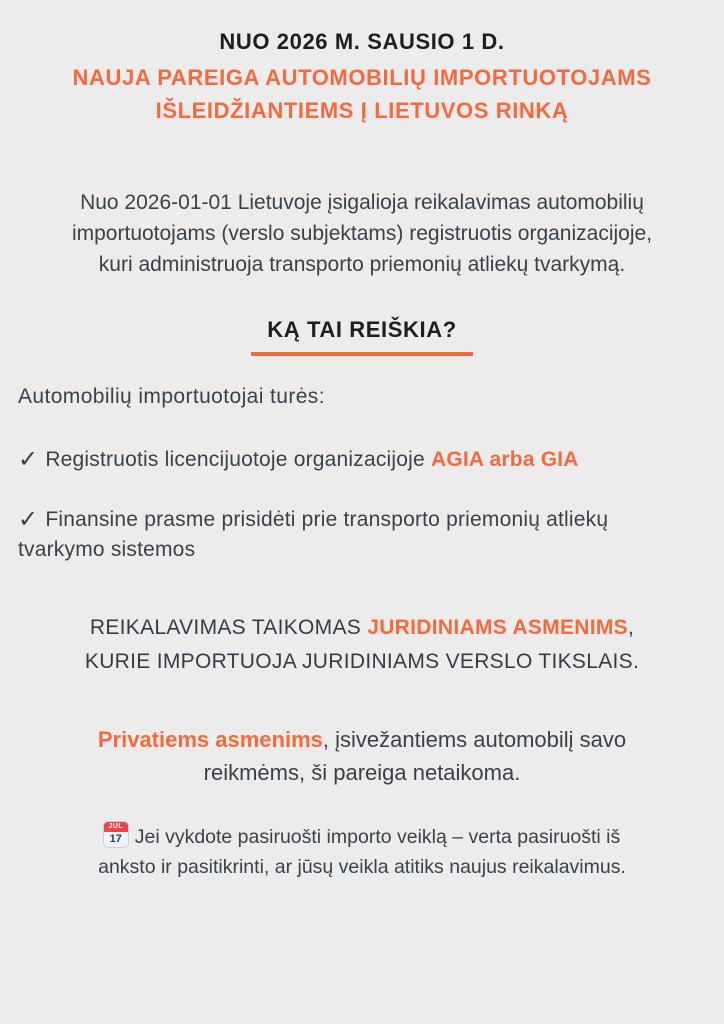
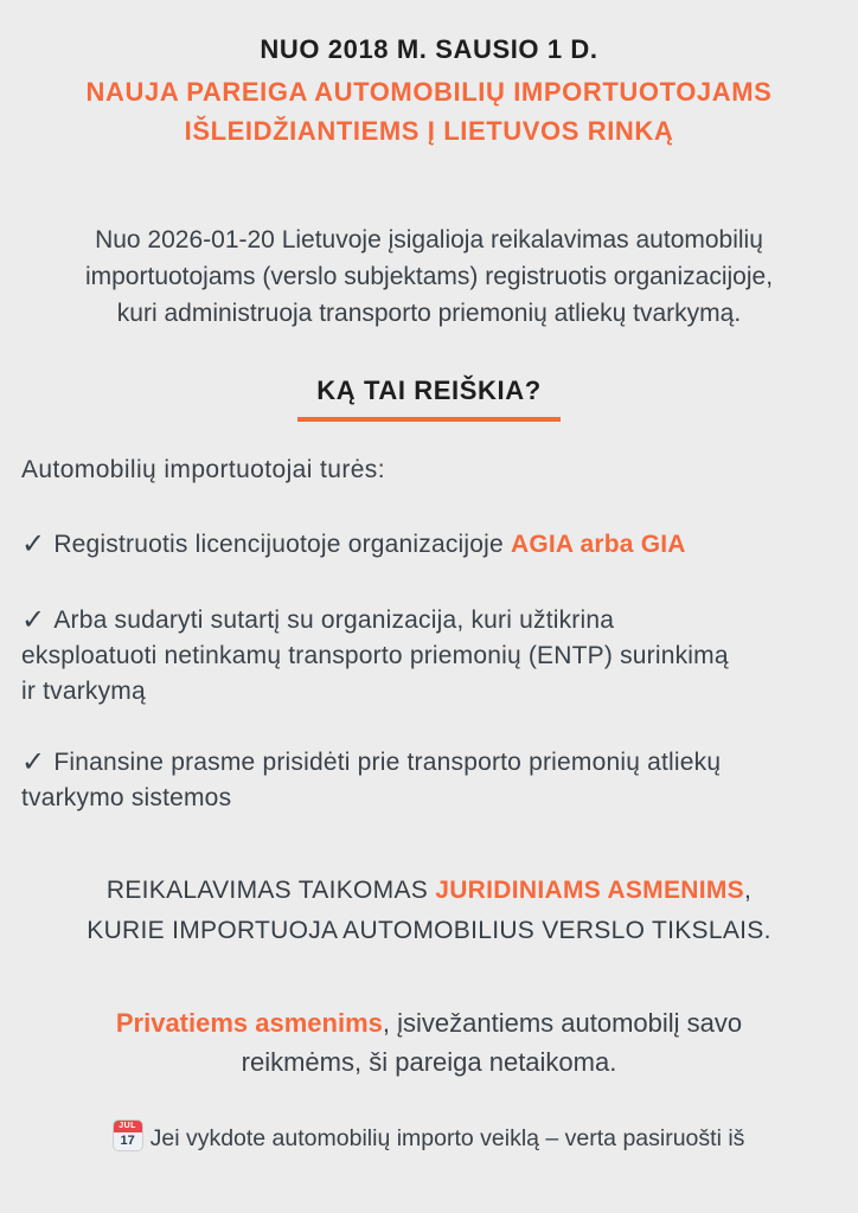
- NUO 2026 M. SAUSIO 1 D.
+ NUO 2018 M. SAUSIO 1 D.
  NAUJA PAREIGA AUTOMOBILIŲ IMPORTUOTOJAMS
  IŠLEIDŽIANTIEMS Į LIETUVOS RINKĄ
- Nuo 2026-01-01 Lietuvoje įsigalioja reikalavimas automobilių
+ Nuo 2026-01-20 Lietuvoje įsigalioja reikalavimas automobilių
  importuotojams (verslo subjektams) registruotis organizacijoje,
  kuri administruoja transporto priemonių atliekų tvarkymą.
  KĄ TAI REIŠKIA?
  Automobilių importuotojai turės:
  ✓ Registruotis licencijuotoje organizacijoje AGIA arba GIA
+ ✓ Arba sudaryti sutartį su organizacija, kuri užtikrina
+ eksploatuoti netinkamų transporto priemonių (ENTP) surinkimą
+ ir tvarkymą
  ✓ Finansine prasme prisidėti prie transporto priemonių atliekų
  tvarkymo sistemos
  REIKALAVIMAS TAIKOMAS JURIDINIAMS ASMENIMS,
- KURIE IMPORTUOJA JURIDINIAMS VERSLO TIKSLAIS.
+ KURIE IMPORTUOJA AUTOMOBILIUS VERSLO TIKSLAIS.
  Privatiems asmenims, įsivežantiems automobilį savo
  reikmėms, ši pareiga netaikoma.
  17
- Jei vykdote pasiruošti importo veiklą – verta pasiruošti iš
+ Jei vykdote automobilių importo veiklą – verta pasiruošti iš
- anksto ir pasitikrinti, ar jūsų veikla atitiks naujus reikalavimus.
